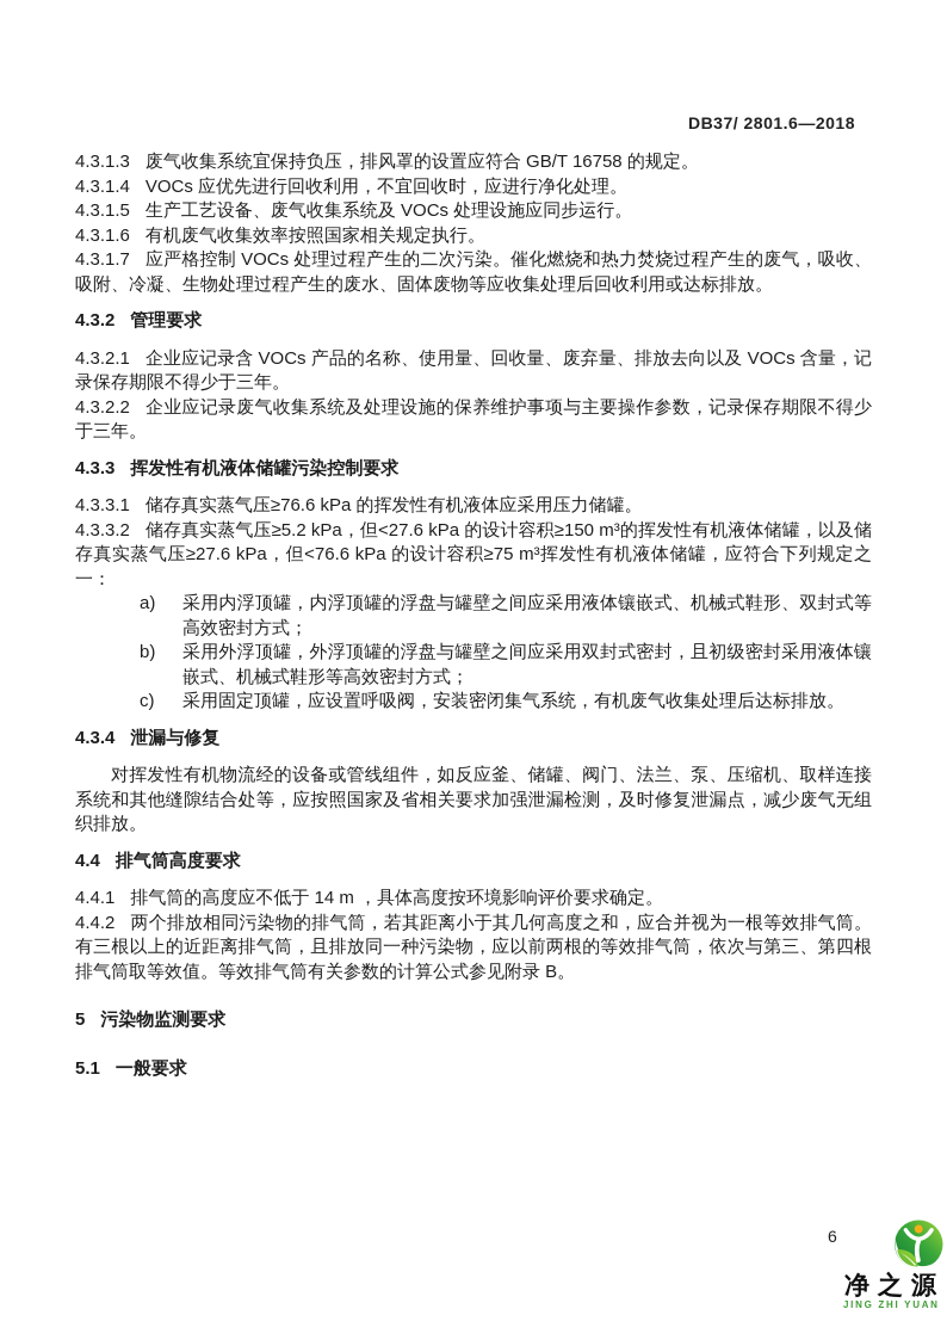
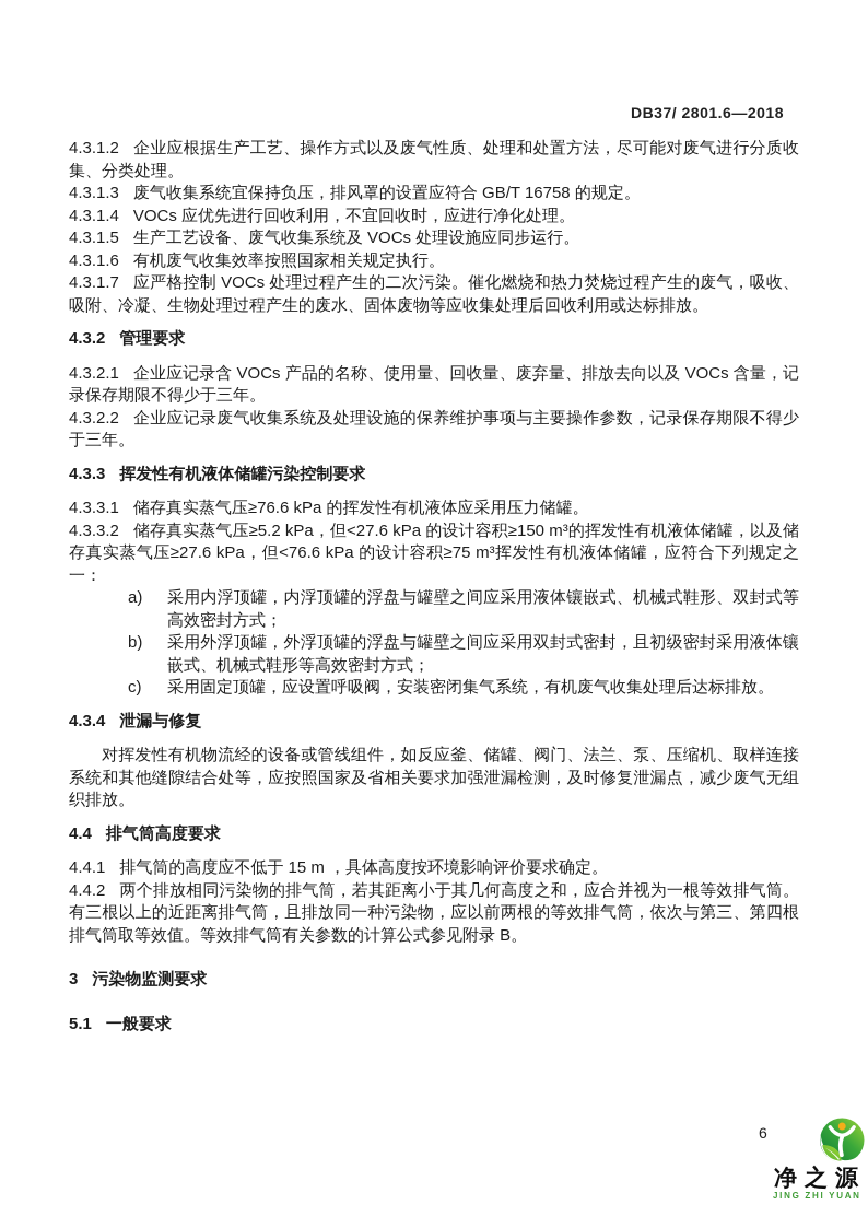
  DB37/ 2801.6—2018
+ 4.3.1.2 企业应根据生产工艺、操作方式以及废气性质、处理和处置方法，尽可能对废气进行分质收集、分类处理。
  4.3.1.3 废气收集系统宜保持负压，排风罩的设置应符合 GB/T 16758 的规定。
  4.3.1.4 VOCs 应优先进行回收利用，不宜回收时，应进行净化处理。
  4.3.1.5 生产工艺设备、废气收集系统及 VOCs 处理设施应同步运行。
  4.3.1.6 有机废气收集效率按照国家相关规定执行。
  4.3.1.7 应严格控制 VOCs 处理过程产生的二次污染。催化燃烧和热力焚烧过程产生的废气，吸收、吸附、冷凝、生物处理过程产生的废水、固体废物等应收集处理后回收利用或达标排放。
  4.3.2 管理要求
  4.3.2.1 企业应记录含 VOCs 产品的名称、使用量、回收量、废弃量、排放去向以及 VOCs 含量，记录保存期限不得少于三年。
  4.3.2.2 企业应记录废气收集系统及处理设施的保养维护事项与主要操作参数，记录保存期限不得少于三年。
  4.3.3 挥发性有机液体储罐污染控制要求
  4.3.3.1 储存真实蒸气压≥76.6 kPa 的挥发性有机液体应采用压力储罐。
  4.3.3.2 储存真实蒸气压≥5.2 kPa，但<27.6 kPa 的设计容积≥150 m³的挥发性有机液体储罐，以及储存真实蒸气压≥27.6 kPa，但<76.6 kPa 的设计容积≥75 m³挥发性有机液体储罐，应符合下列规定之一：
  a)
  采用内浮顶罐，内浮顶罐的浮盘与罐壁之间应采用液体镶嵌式、机械式鞋形、双封式等高效密封方式；
  b)
  采用外浮顶罐，外浮顶罐的浮盘与罐壁之间应采用双封式密封，且初级密封采用液体镶嵌式、机械式鞋形等高效密封方式；
  c)
  采用固定顶罐，应设置呼吸阀，安装密闭集气系统，有机废气收集处理后达标排放。
  4.3.4 泄漏与修复
  对挥发性有机物流经的设备或管线组件，如反应釜、储罐、阀门、法兰、泵、压缩机、取样连接系统和其他缝隙结合处等，应按照国家及省相关要求加强泄漏检测，及时修复泄漏点，减少废气无组织排放。
  4.4 排气筒高度要求
- 4.4.1 排气筒的高度应不低于 14 m ，具体高度按环境影响评价要求确定。
+ 4.4.1 排气筒的高度应不低于 15 m ，具体高度按环境影响评价要求确定。
  4.4.2 两个排放相同污染物的排气筒，若其距离小于其几何高度之和，应合并视为一根等效排气筒。有三根以上的近距离排气筒，且排放同一种污染物，应以前两根的等效排气筒，依次与第三、第四根排气筒取等效值。等效排气筒有关参数的计算公式参见附录 B。
- 5 污染物监测要求
+ 3 污染物监测要求
  5.1 一般要求
  6
  净之源
  JING ZHI YUAN
